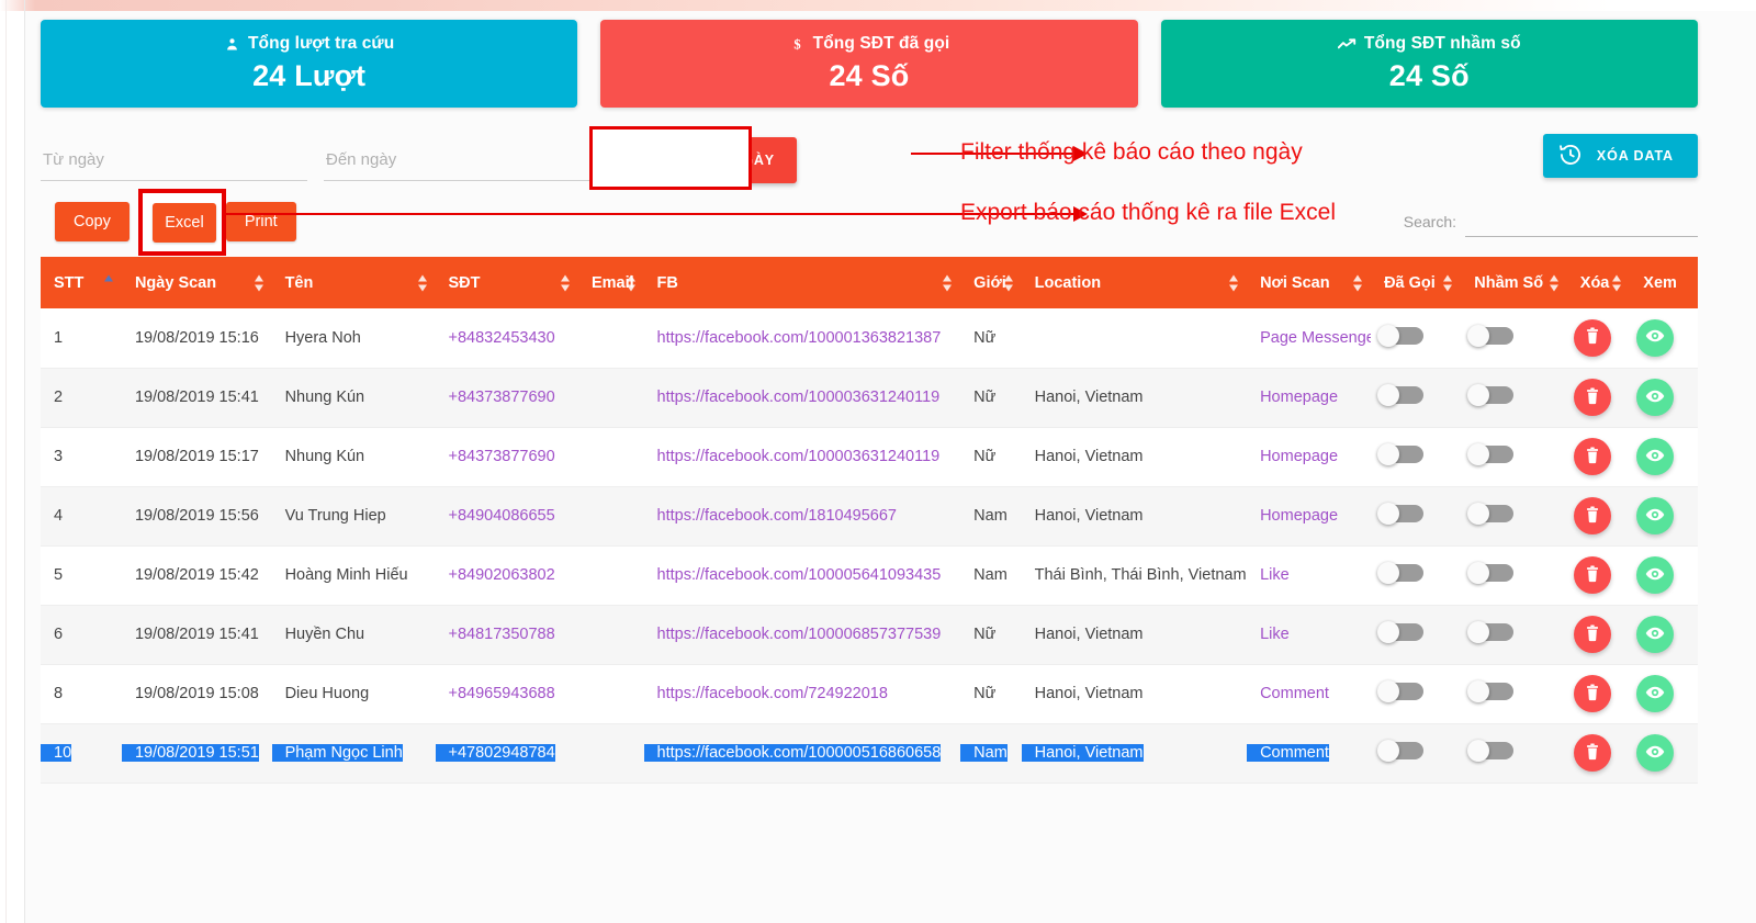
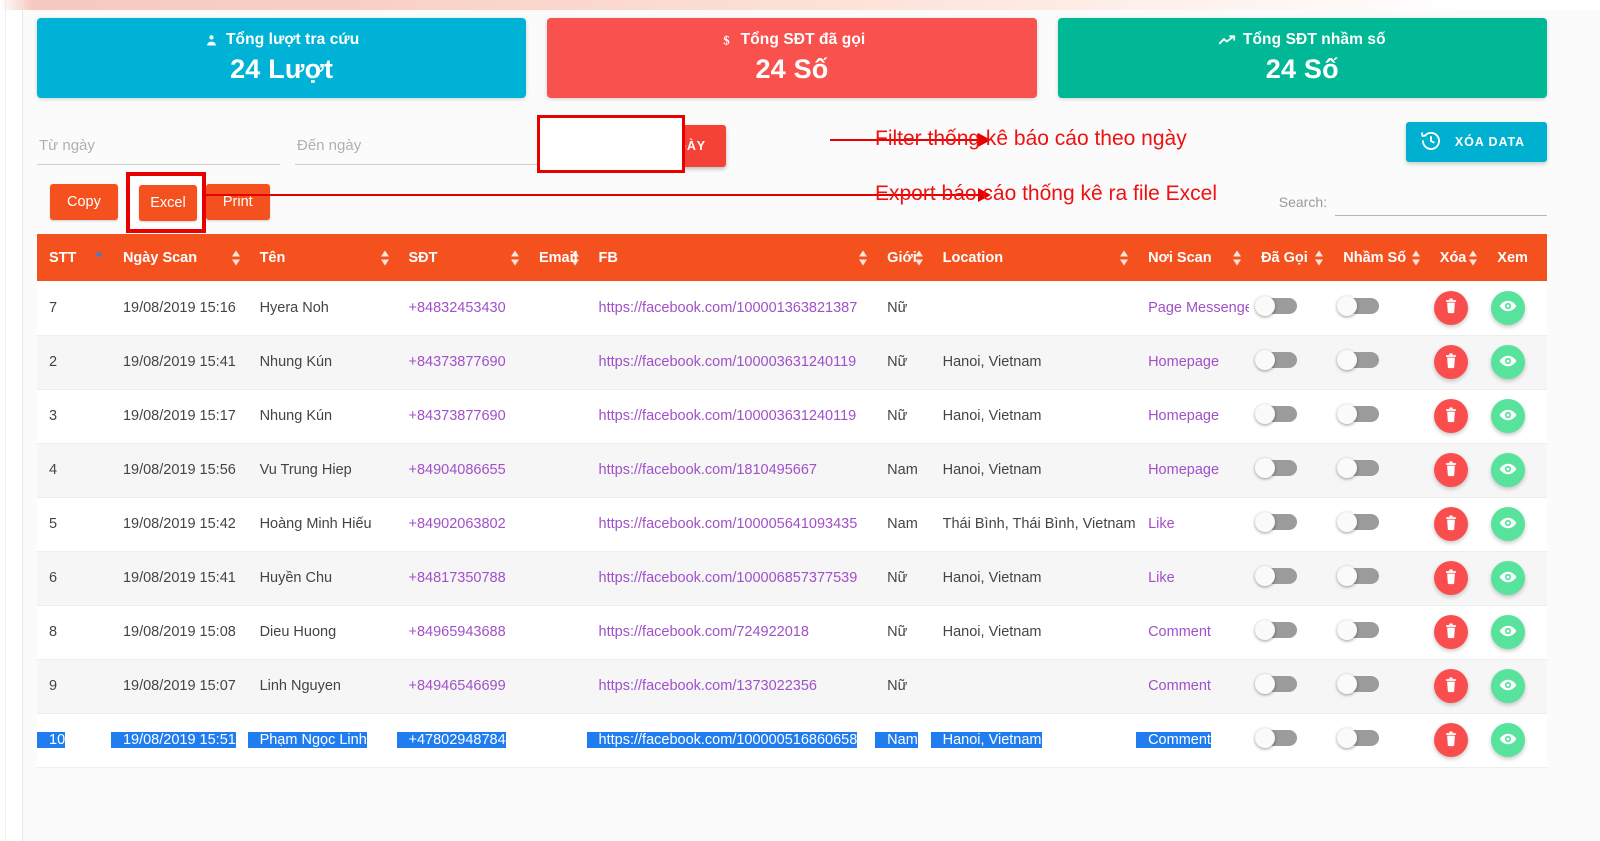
  Tổng lượt tra cứu
  24 Lượt
  $
  Tổng SĐT đã gọi
  24 Số
  Tổng SĐT nhầm số
  24 Số
  Từ ngày
  Đến ngày
  XÓA DATA
  Copy
  Print
  Excel
  Search:
  Filter thống kê báo cáo theo ngày
  Export báo cáo thống kê ra file Excel
  STT	Ngày Scan	Tên	SĐT	Email	FB	Giới	Location	Nơi Scan	Đã Gọi	Nhầm Số	Xóa	Xem
- 1	19/08/2019 15:16	Hyera Noh	+84832453430		https://facebook.com/100001363821387	Nữ		Page Messenge
+ 7	19/08/2019 15:16	Hyera Noh	+84832453430		https://facebook.com/100001363821387	Nữ		Page Messenge
  2	19/08/2019 15:41	Nhung Kún	+84373877690		https://facebook.com/100003631240119	Nữ	Hanoi, Vietnam	Homepage
  3	19/08/2019 15:17	Nhung Kún	+84373877690		https://facebook.com/100003631240119	Nữ	Hanoi, Vietnam	Homepage
  4	19/08/2019 15:56	Vu Trung Hiep	+84904086655		https://facebook.com/1810495667	Nam	Hanoi, Vietnam	Homepage
  5	19/08/2019 15:42	Hoàng Minh Hiếu	+84902063802		https://facebook.com/100005641093435	Nam	Thái Bình, Thái Bình, Vietnam	Like
  6	19/08/2019 15:41	Huyền Chu	+84817350788		https://facebook.com/100006857377539	Nữ	Hanoi, Vietnam	Like
  8	19/08/2019 15:08	Dieu Huong	+84965943688		https://facebook.com/724922018	Nữ	Hanoi, Vietnam	Comment
+ 9	19/08/2019 15:07	Linh Nguyen	+84946546699		https://facebook.com/1373022356	Nữ		Comment
  10	19/08/2019 15:51	Phạm Ngọc Linh	+47802948784		https://facebook.com/100000516860658	Nam	Hanoi, Vietnam	Comment
